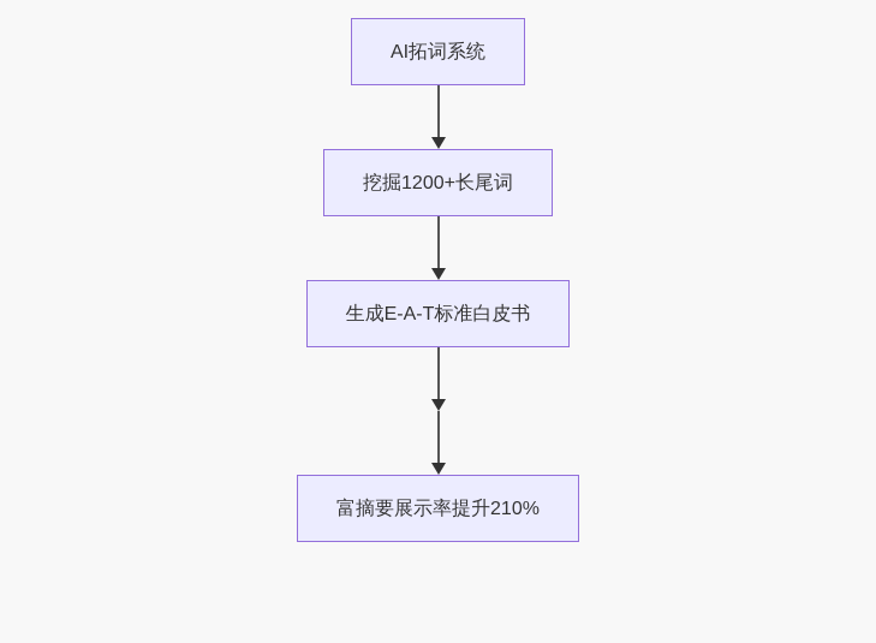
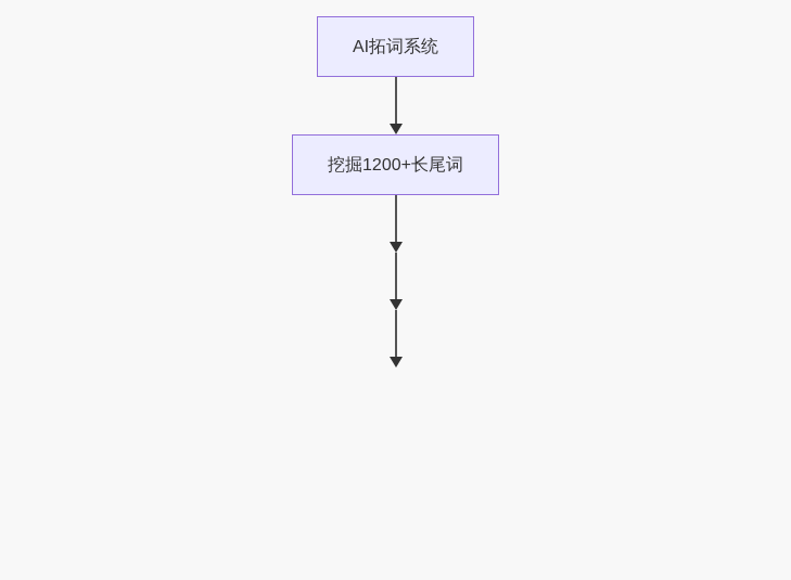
  AI拓词系统
  挖掘1200+长尾词
- 生成E-A-T标准白皮书
- 富摘要展示率提升210%
